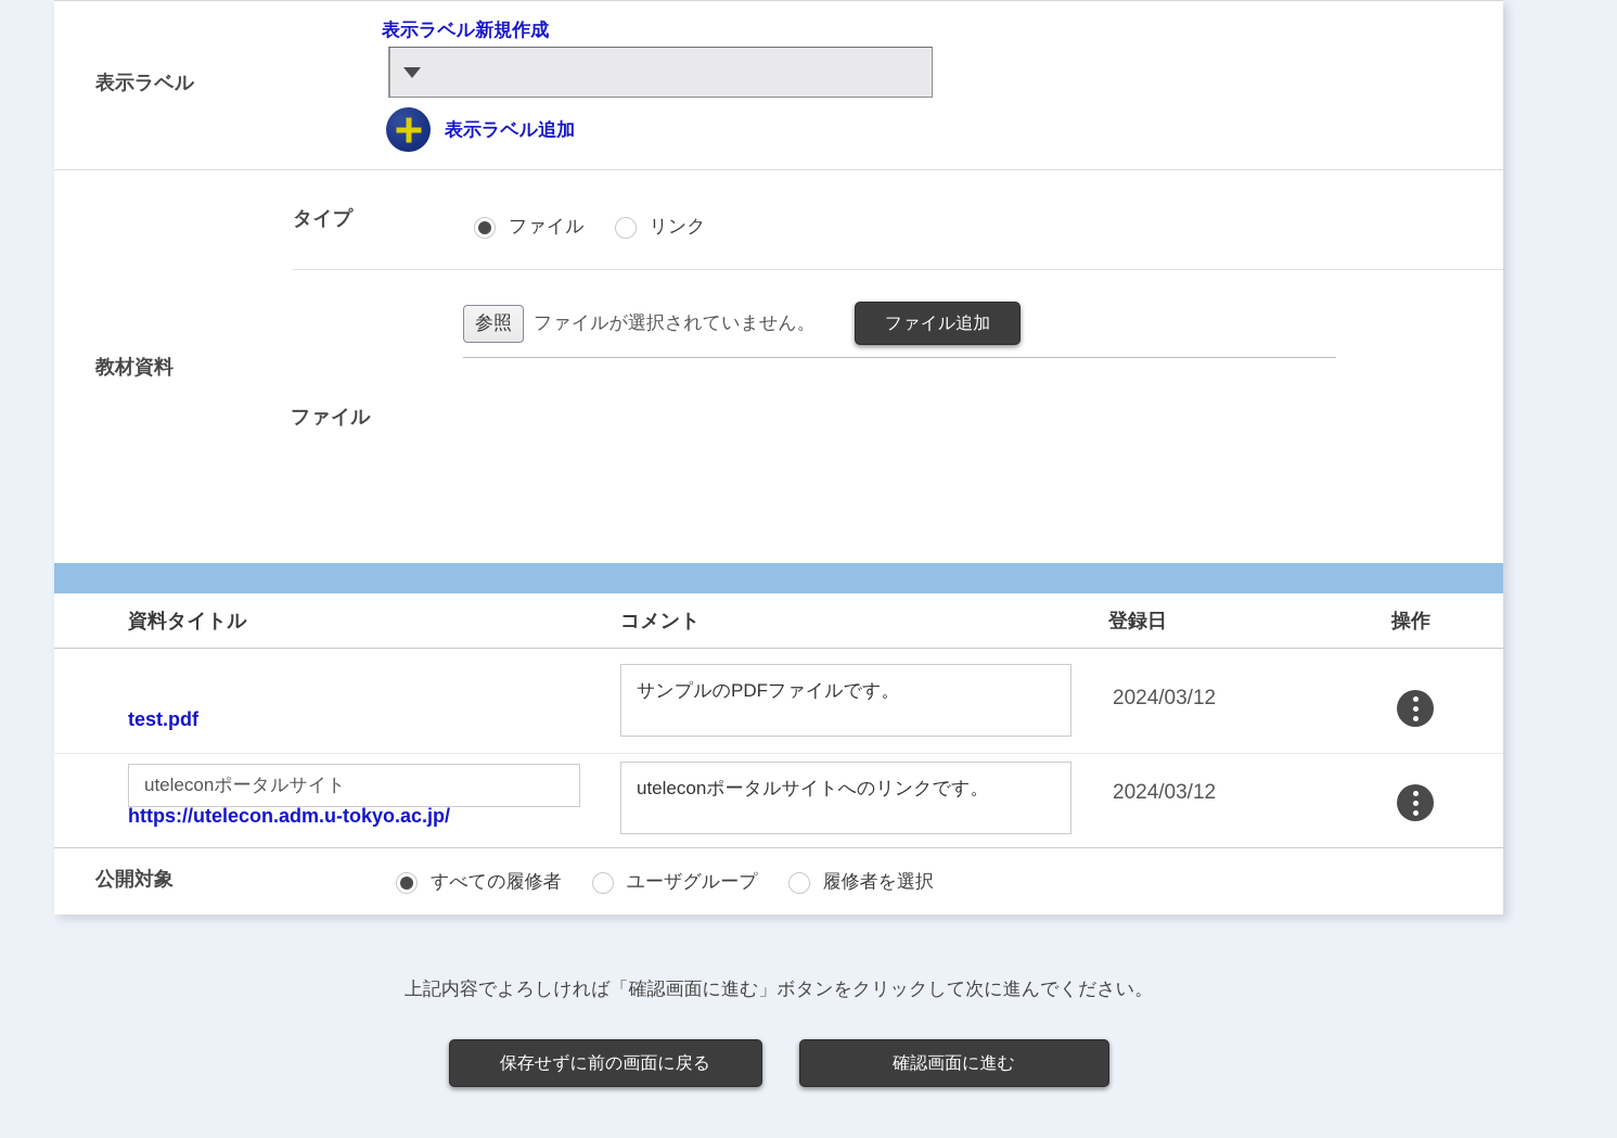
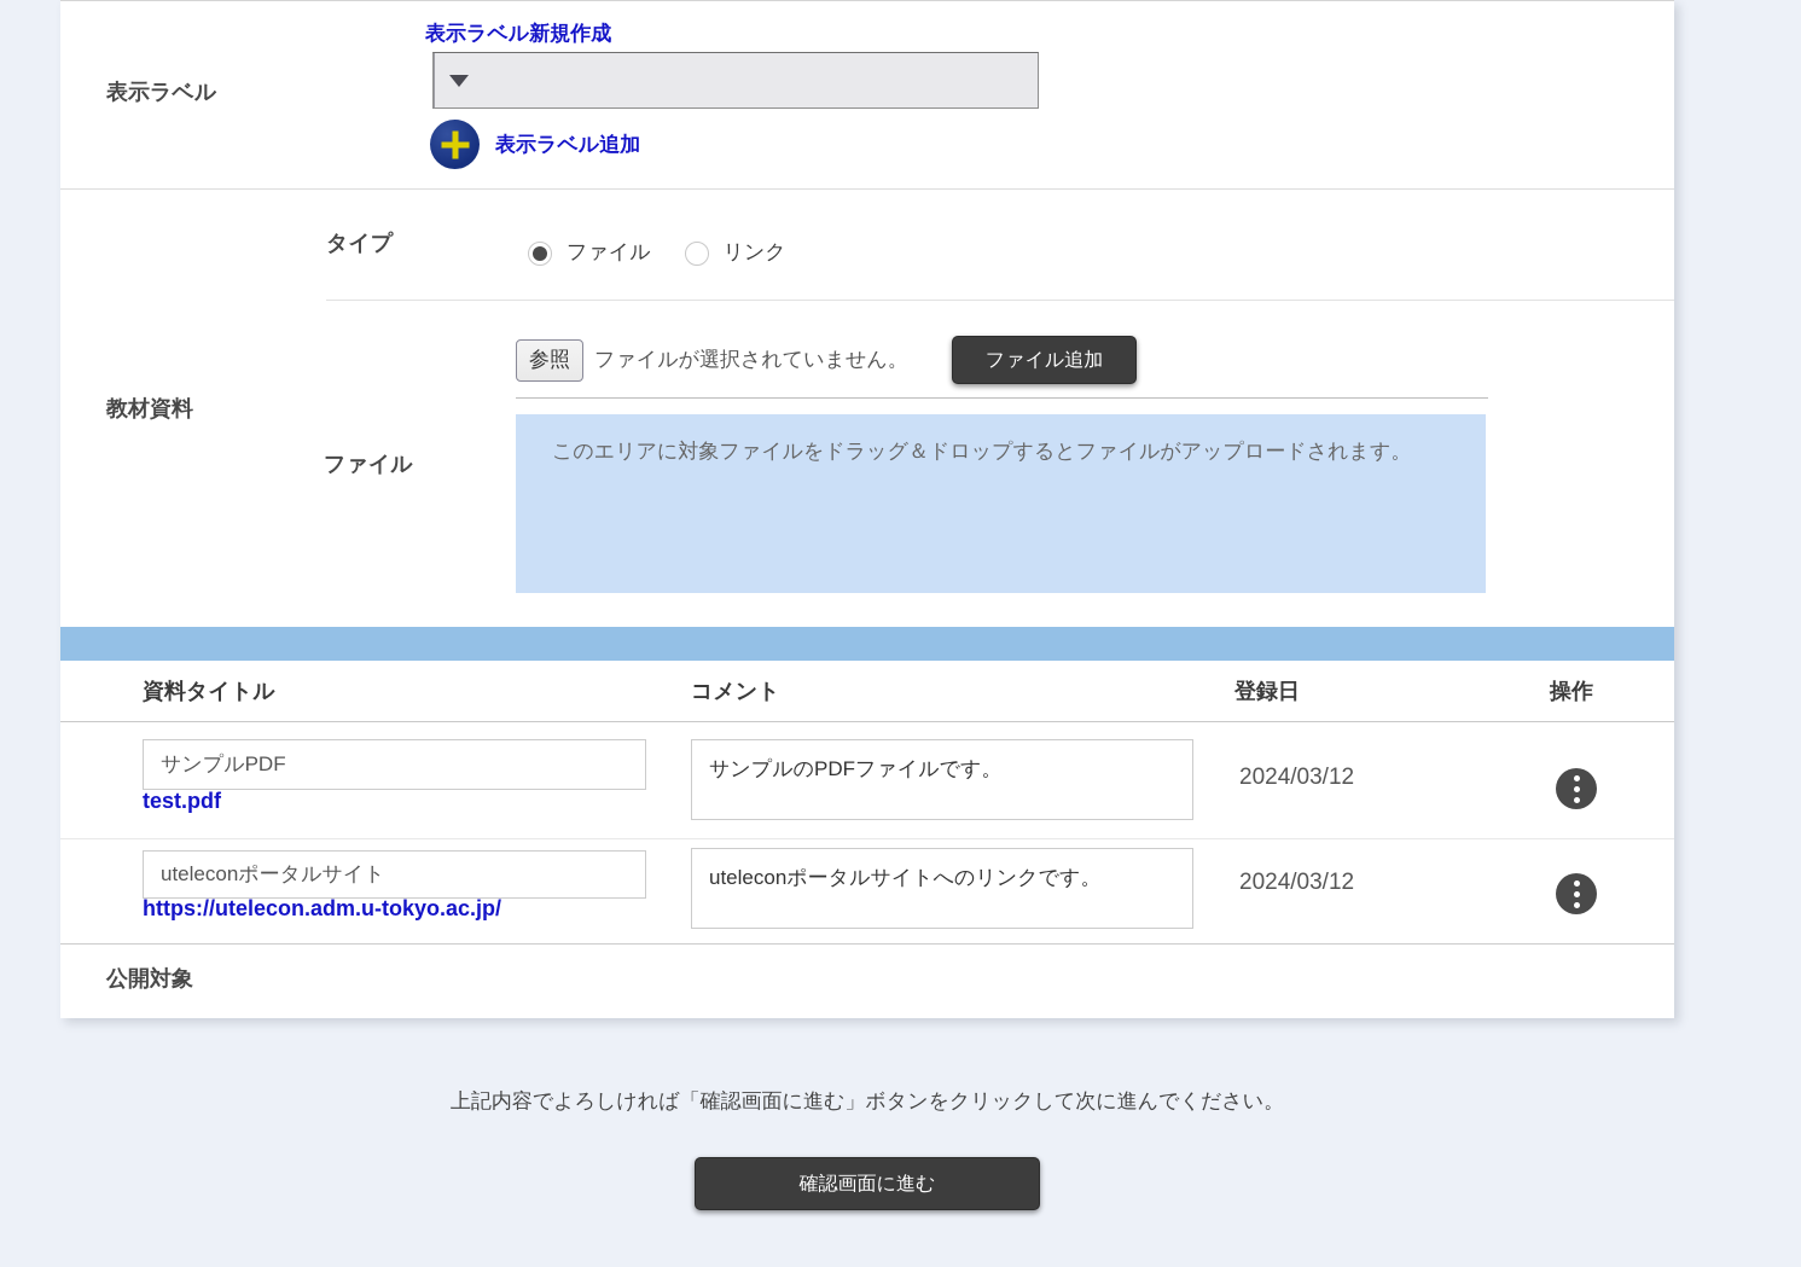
  表示ラベル
  表示ラベル新規作成
  表示ラベル追加
  教材資料
  タイプ
  ファイル
  リンク
  ファイル
  参照
  ファイルが選択されていません。
  ファイル追加
+ このエリアに対象ファイルをドラッグ＆ドロップするとファイルがアップロードされます。
  資料タイトル
  コメント
  登録日
  操作
+ サンプルPDF
  test.pdf
  サンプルのPDFファイルです。
  2024/03/12
  uteleconポータルサイト
  https://utelecon.adm.u-tokyo.ac.jp/
  uteleconポータルサイトへのリンクです。
  2024/03/12
  公開対象
- すべての履修者
- ユーザグループ
- 履修者を選択
  上記内容でよろしければ「確認画面に進む」ボタンをクリックして次に進んでください。
- 保存せずに前の画面に戻る
  確認画面に進む
